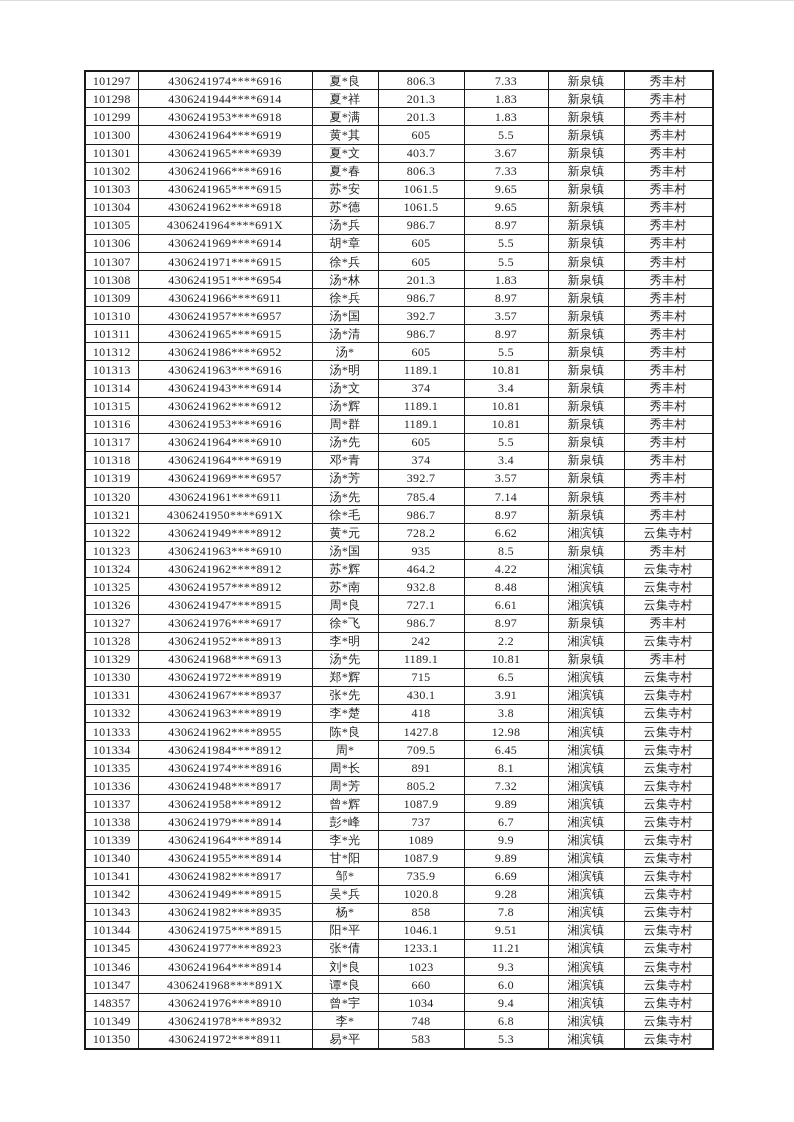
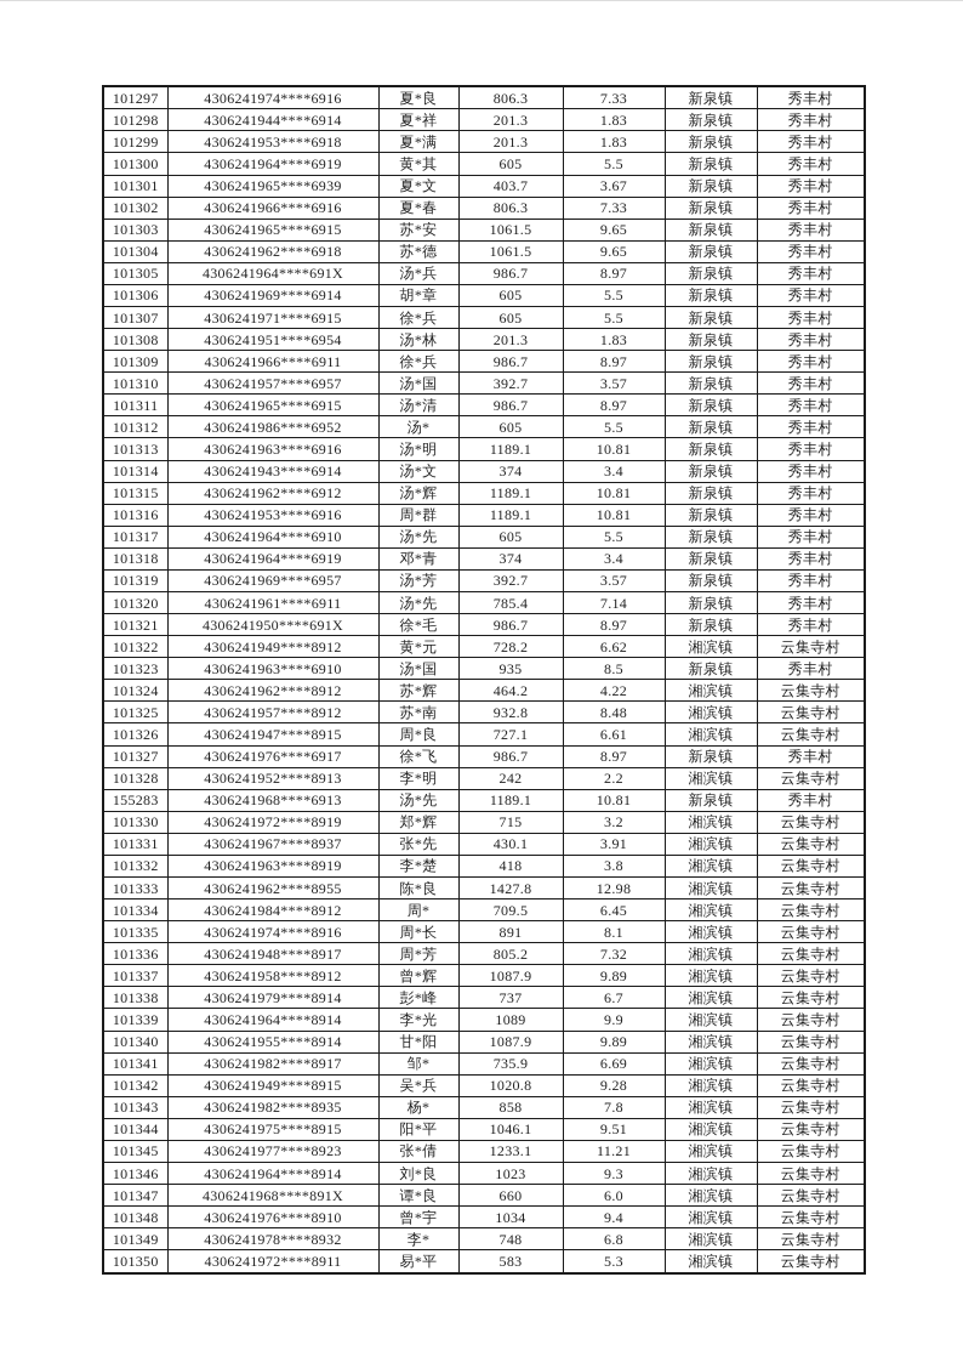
  101297	4306241974****6916	夏*良	806.3	7.33	新泉镇	秀丰村
  101298	4306241944****6914	夏*祥	201.3	1.83	新泉镇	秀丰村
  101299	4306241953****6918	夏*满	201.3	1.83	新泉镇	秀丰村
  101300	4306241964****6919	黄*其	605	5.5	新泉镇	秀丰村
  101301	4306241965****6939	夏*文	403.7	3.67	新泉镇	秀丰村
  101302	4306241966****6916	夏*春	806.3	7.33	新泉镇	秀丰村
  101303	4306241965****6915	苏*安	1061.5	9.65	新泉镇	秀丰村
  101304	4306241962****6918	苏*德	1061.5	9.65	新泉镇	秀丰村
  101305	4306241964****691X	汤*兵	986.7	8.97	新泉镇	秀丰村
  101306	4306241969****6914	胡*章	605	5.5	新泉镇	秀丰村
  101307	4306241971****6915	徐*兵	605	5.5	新泉镇	秀丰村
  101308	4306241951****6954	汤*林	201.3	1.83	新泉镇	秀丰村
  101309	4306241966****6911	徐*兵	986.7	8.97	新泉镇	秀丰村
  101310	4306241957****6957	汤*国	392.7	3.57	新泉镇	秀丰村
  101311	4306241965****6915	汤*清	986.7	8.97	新泉镇	秀丰村
  101312	4306241986****6952	汤*	605	5.5	新泉镇	秀丰村
  101313	4306241963****6916	汤*明	1189.1	10.81	新泉镇	秀丰村
  101314	4306241943****6914	汤*文	374	3.4	新泉镇	秀丰村
  101315	4306241962****6912	汤*辉	1189.1	10.81	新泉镇	秀丰村
  101316	4306241953****6916	周*群	1189.1	10.81	新泉镇	秀丰村
  101317	4306241964****6910	汤*先	605	5.5	新泉镇	秀丰村
  101318	4306241964****6919	邓*青	374	3.4	新泉镇	秀丰村
  101319	4306241969****6957	汤*芳	392.7	3.57	新泉镇	秀丰村
  101320	4306241961****6911	汤*先	785.4	7.14	新泉镇	秀丰村
  101321	4306241950****691X	徐*毛	986.7	8.97	新泉镇	秀丰村
  101322	4306241949****8912	黄*元	728.2	6.62	湘滨镇	云集寺村
  101323	4306241963****6910	汤*国	935	8.5	新泉镇	秀丰村
  101324	4306241962****8912	苏*辉	464.2	4.22	湘滨镇	云集寺村
  101325	4306241957****8912	苏*南	932.8	8.48	湘滨镇	云集寺村
  101326	4306241947****8915	周*良	727.1	6.61	湘滨镇	云集寺村
  101327	4306241976****6917	徐*飞	986.7	8.97	新泉镇	秀丰村
  101328	4306241952****8913	李*明	242	2.2	湘滨镇	云集寺村
- 101329	4306241968****6913	汤*先	1189.1	10.81	新泉镇	秀丰村
+ 155283	4306241968****6913	汤*先	1189.1	10.81	新泉镇	秀丰村
- 101330	4306241972****8919	郑*辉	715	6.5	湘滨镇	云集寺村
+ 101330	4306241972****8919	郑*辉	715	3.2	湘滨镇	云集寺村
  101331	4306241967****8937	张*先	430.1	3.91	湘滨镇	云集寺村
  101332	4306241963****8919	李*楚	418	3.8	湘滨镇	云集寺村
  101333	4306241962****8955	陈*良	1427.8	12.98	湘滨镇	云集寺村
  101334	4306241984****8912	周*	709.5	6.45	湘滨镇	云集寺村
  101335	4306241974****8916	周*长	891	8.1	湘滨镇	云集寺村
  101336	4306241948****8917	周*芳	805.2	7.32	湘滨镇	云集寺村
  101337	4306241958****8912	曾*辉	1087.9	9.89	湘滨镇	云集寺村
  101338	4306241979****8914	彭*峰	737	6.7	湘滨镇	云集寺村
  101339	4306241964****8914	李*光	1089	9.9	湘滨镇	云集寺村
  101340	4306241955****8914	甘*阳	1087.9	9.89	湘滨镇	云集寺村
  101341	4306241982****8917	邹*	735.9	6.69	湘滨镇	云集寺村
  101342	4306241949****8915	吴*兵	1020.8	9.28	湘滨镇	云集寺村
  101343	4306241982****8935	杨*	858	7.8	湘滨镇	云集寺村
  101344	4306241975****8915	阳*平	1046.1	9.51	湘滨镇	云集寺村
  101345	4306241977****8923	张*倩	1233.1	11.21	湘滨镇	云集寺村
  101346	4306241964****8914	刘*良	1023	9.3	湘滨镇	云集寺村
  101347	4306241968****891X	谭*良	660	6.0	湘滨镇	云集寺村
- 148357	4306241976****8910	曾*宇	1034	9.4	湘滨镇	云集寺村
+ 101348	4306241976****8910	曾*宇	1034	9.4	湘滨镇	云集寺村
  101349	4306241978****8932	李*	748	6.8	湘滨镇	云集寺村
  101350	4306241972****8911	易*平	583	5.3	湘滨镇	云集寺村
